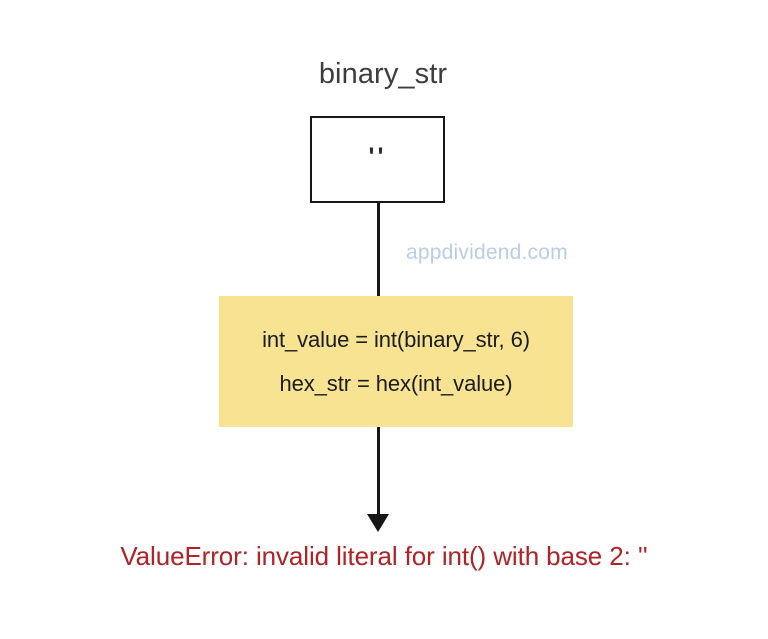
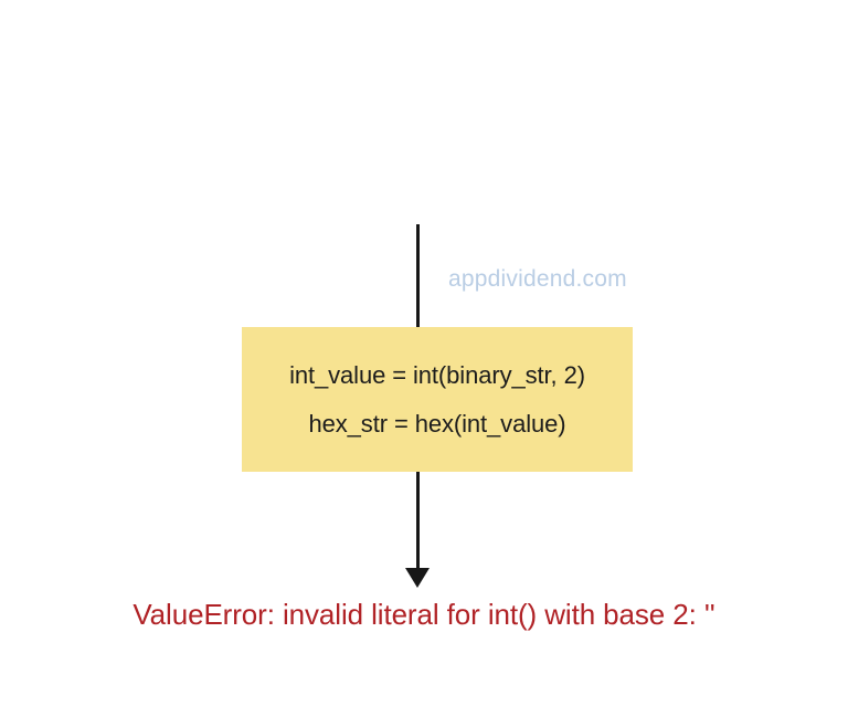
- binary_str
- ''
  appdividend.com
- int_value = int(binary_str, 6)
+ int_value = int(binary_str, 2)
  hex_str = hex(int_value)
  ValueError: invalid literal for int() with base 2: ''
